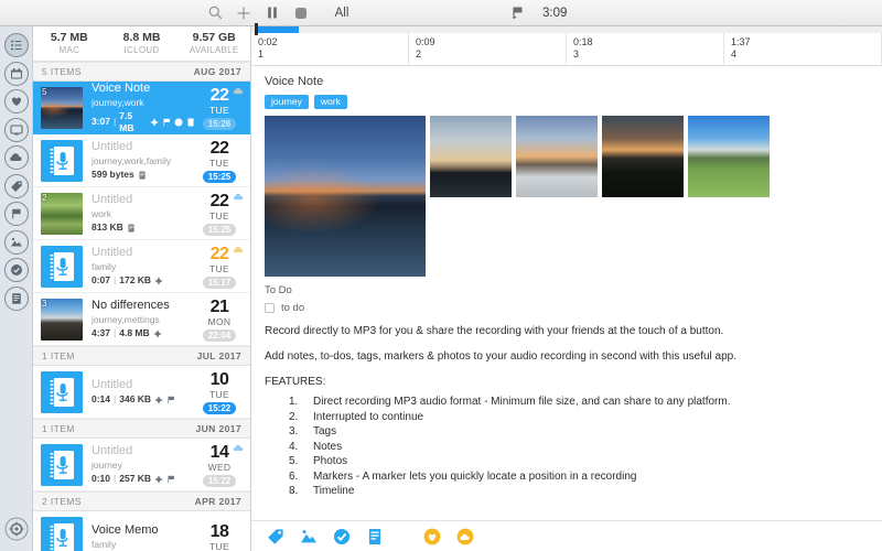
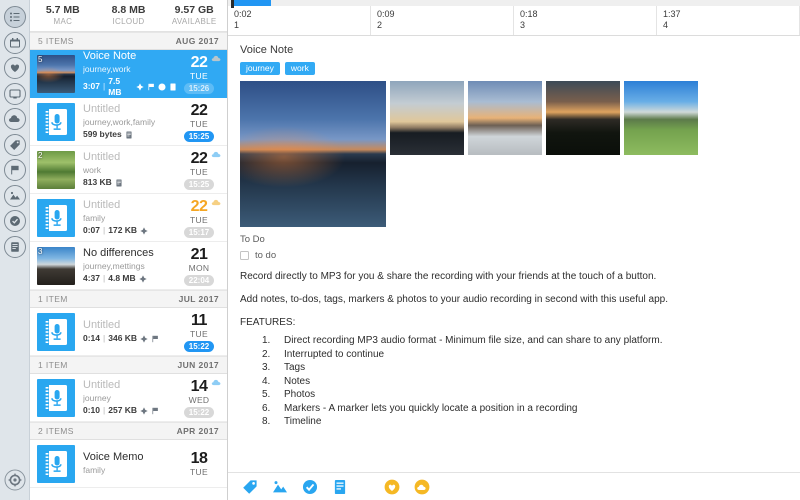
- All
- 3:09
  5.7 MB
  MAC
  8.8 MB
  ICLOUD
  9.57 GB
  AVAILABLE
  5 ITEMS
  AUG 2017
  5
  Voice Note
  journey,work
  3:07
  |
  7.5 MB
  22
  TUE
  15:26
  Untitled
  journey,work,family
  599 bytes
  22
  TUE
  15:25
  2
  Untitled
  work
  813 KB
  22
  TUE
  15:25
  Untitled
  family
  0:07
  |
  172 KB
  22
  TUE
  15:17
  3
  No differences
  journey,mettings
  4:37
  |
  4.8 MB
  21
  MON
  22:04
  1 ITEM
  JUL 2017
  Untitled
  0:14
  |
  346 KB
- 10
+ 11
  TUE
  15:22
  1 ITEM
  JUN 2017
  Untitled
  journey
  0:10
  |
  257 KB
  14
  WED
  15:22
  2 ITEMS
  APR 2017
  Voice Memo
  family
  18
  TUE
  0:02
  1
  0:09
  2
  0:18
  3
  1:37
  4
  Voice Note
  journey
  work
  To Do
  to do
  Record directly to MP3 for you & share the recording with your friends at the touch of a button.
  Add notes, to-dos, tags, markers & photos to your audio recording in second with this useful app.
  FEATURES:
  1.
  Direct recording MP3 audio format - Minimum file size, and can share to any platform.
  2.
  Interrupted to continue
  3.
  Tags
  4.
  Notes
  5.
  Photos
  6.
  Markers - A marker lets you quickly locate a position in a recording
  8.
  Timeline
